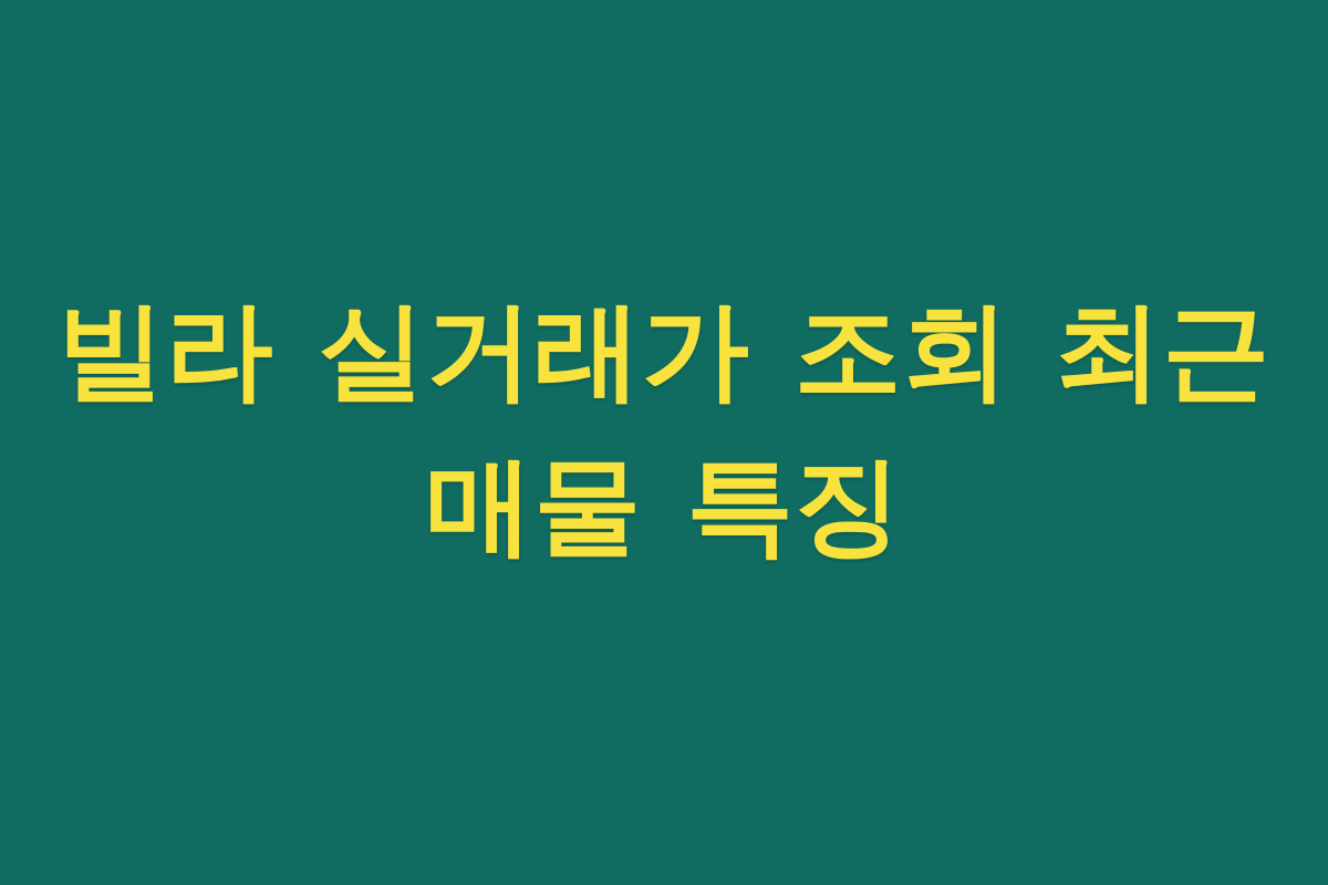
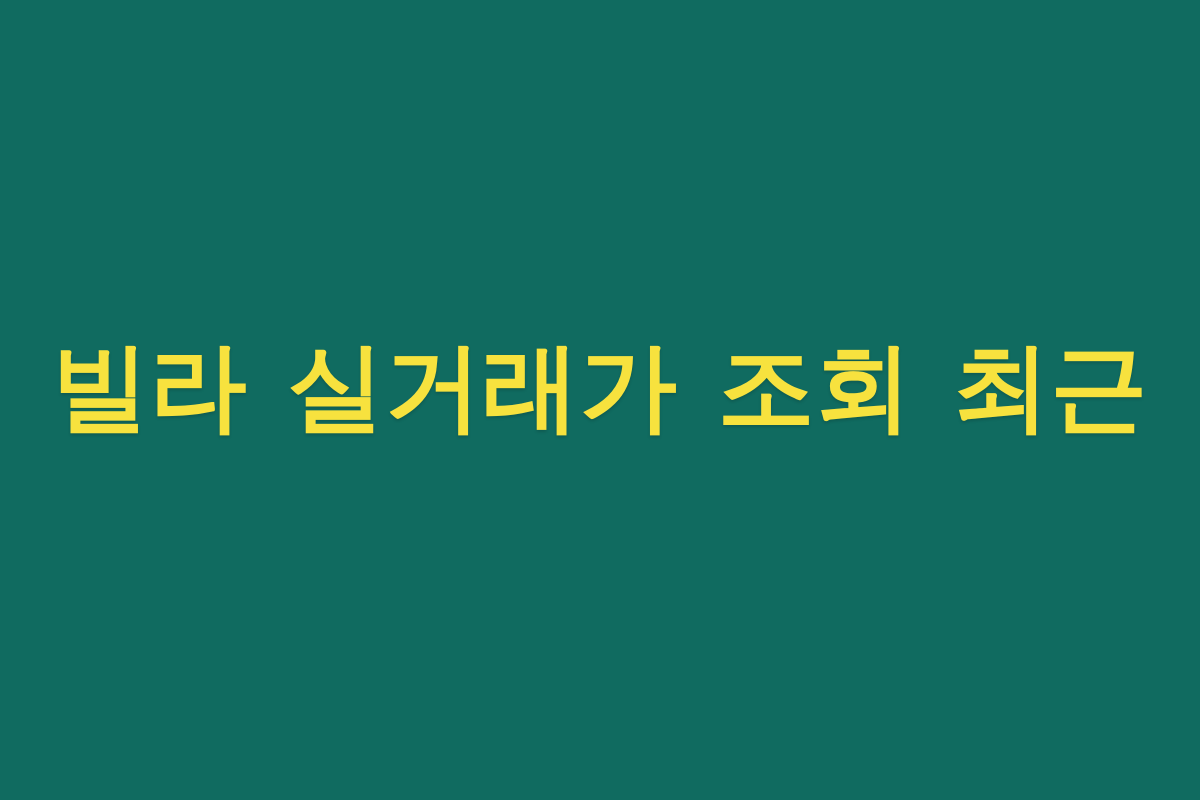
  빌라 실거래가 조회 최근
- 매물 특징
